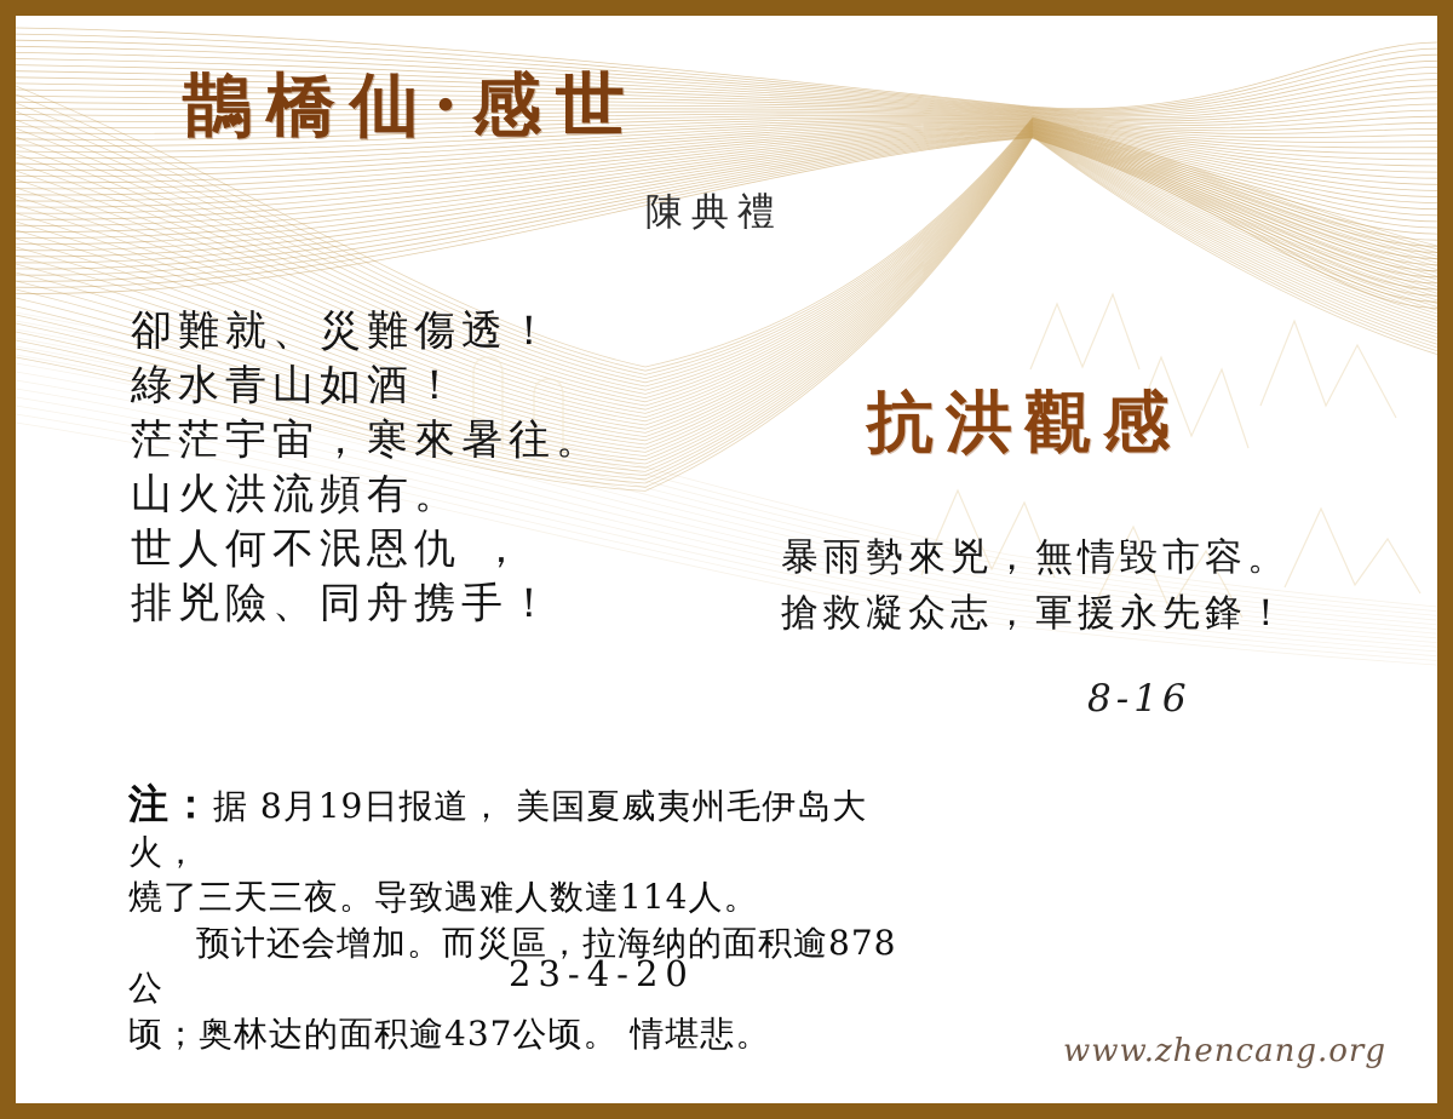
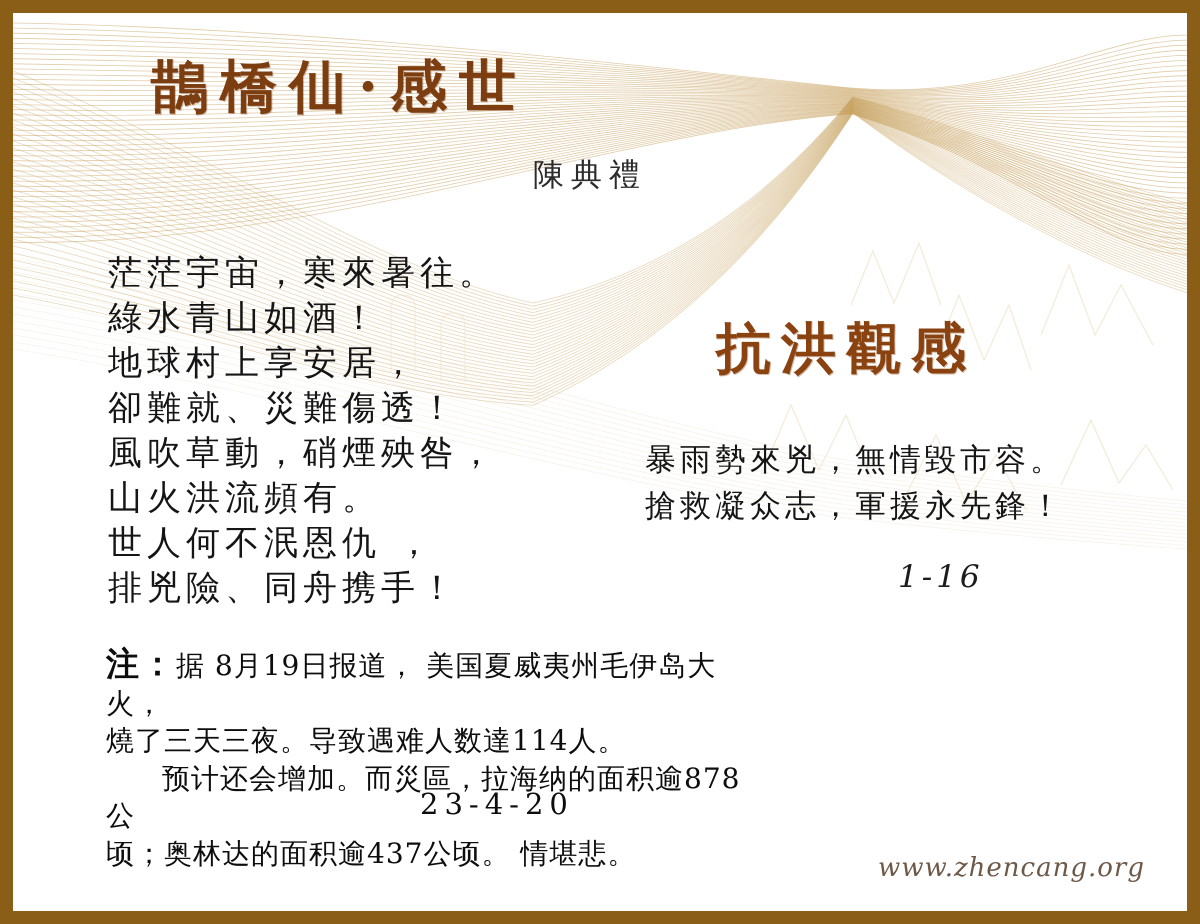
  鵲橋仙·感世
  陳典禮
- 卻難就、災難傷透！
+ 茫茫宇宙，寒來暑往。
  綠水青山如酒！
+ 地球村上享安居，
- 茫茫宇宙，寒來暑往。
+ 卻難就、災難傷透！
+ 風吹草動，硝煙殃咎，
  山火洪流頻有。
  世人何不泯恩仇 ，
  排兇險、同舟携手！
  抗洪觀感
  暴雨勢來兇，無情毀市容。
  搶救凝众志，軍援永先鋒！
- 8-16
+ 1-16
  注：据 8月19日报道， 美国夏威夷州毛伊岛大火，
  燒了三天三夜。导致遇难人数達114人。
  预计还会增加。而災區，拉海纳的面积逾878公
  顷；奥林达的面积逾437公顷。 情堪悲。
  23-4-20
  www.zhencang.org
